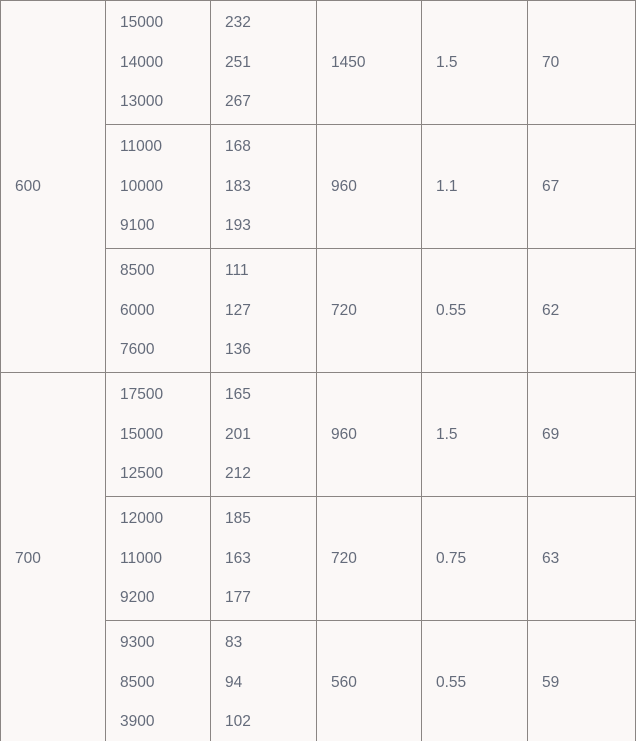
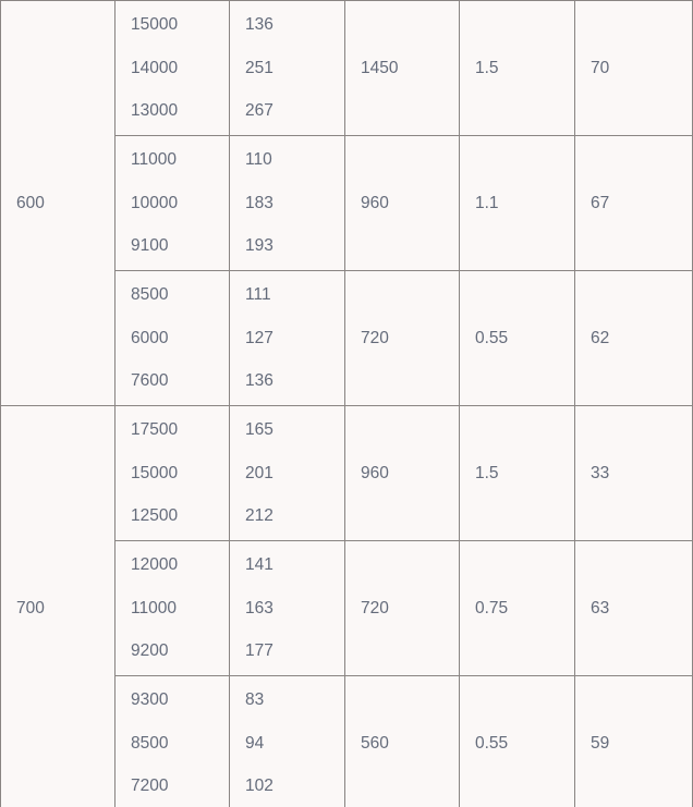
- 600	150001400013000	232251267	1450	1.5	70
+ 600	150001400013000	136251267	1450	1.5	70
- 11000100009100	168183193	960	1.1	67
+ 11000100009100	110183193	960	1.1	67
  850060007600	111127136	720	0.55	62
- 700	175001500012500	165201212	960	1.5	69
+ 700	175001500012500	165201212	960	1.5	33
- 12000110009200	185163177	720	0.75	63
+ 12000110009200	141163177	720	0.75	63
- 930085003900	8394102	560	0.55	59
+ 930085007200	8394102	560	0.55	59
